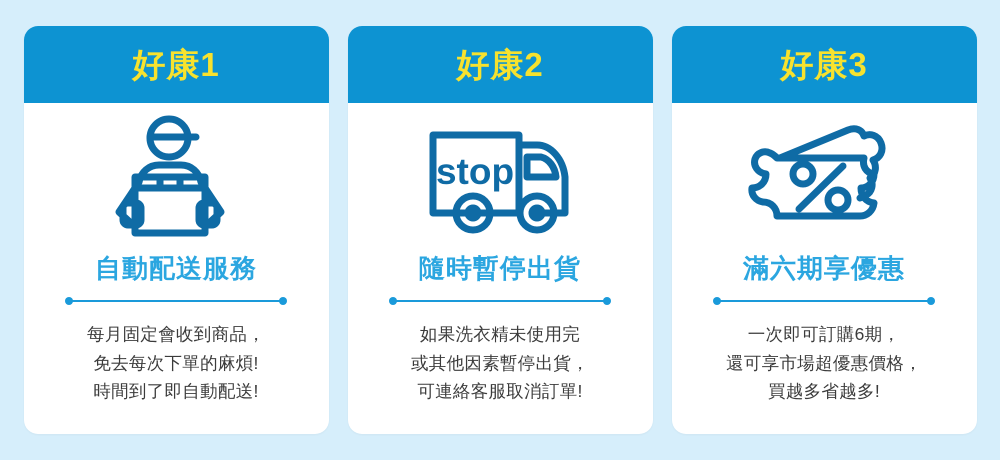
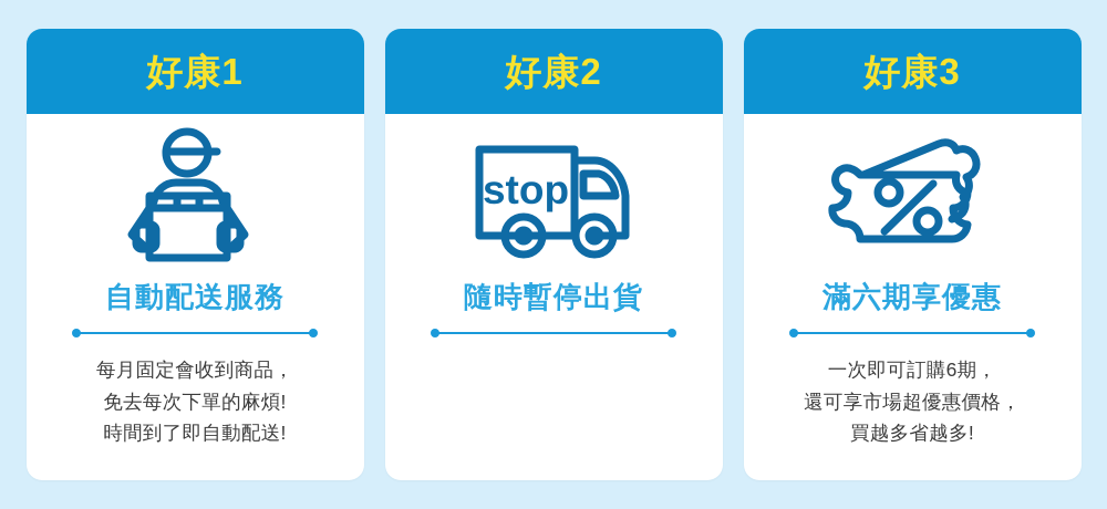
  好康1
  自動配送服務
  每月固定會收到商品，
  免去每次下單的麻煩!
  時間到了即自動配送!
  好康2
  stop
  隨時暫停出貨
- 如果洗衣精未使用完
- 或其他因素暫停出貨，
- 可連絡客服取消訂單!
  好康3
  滿六期享優惠
  一次即可訂購6期，
  還可享市場超優惠價格，
  買越多省越多!
